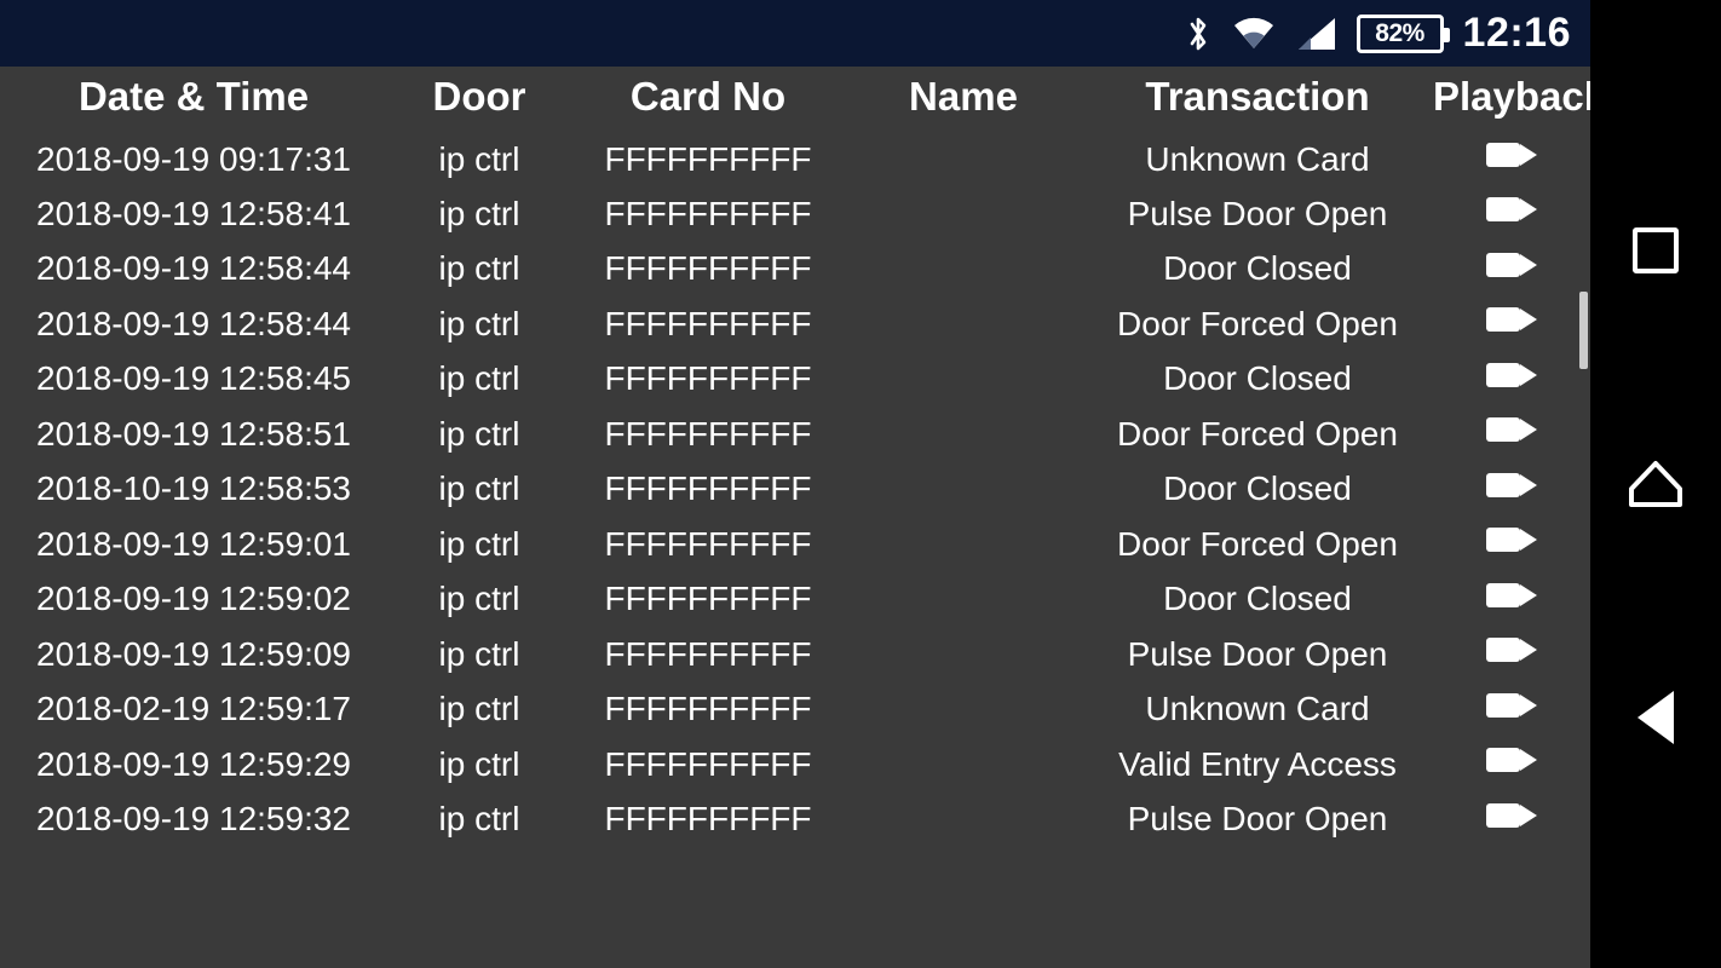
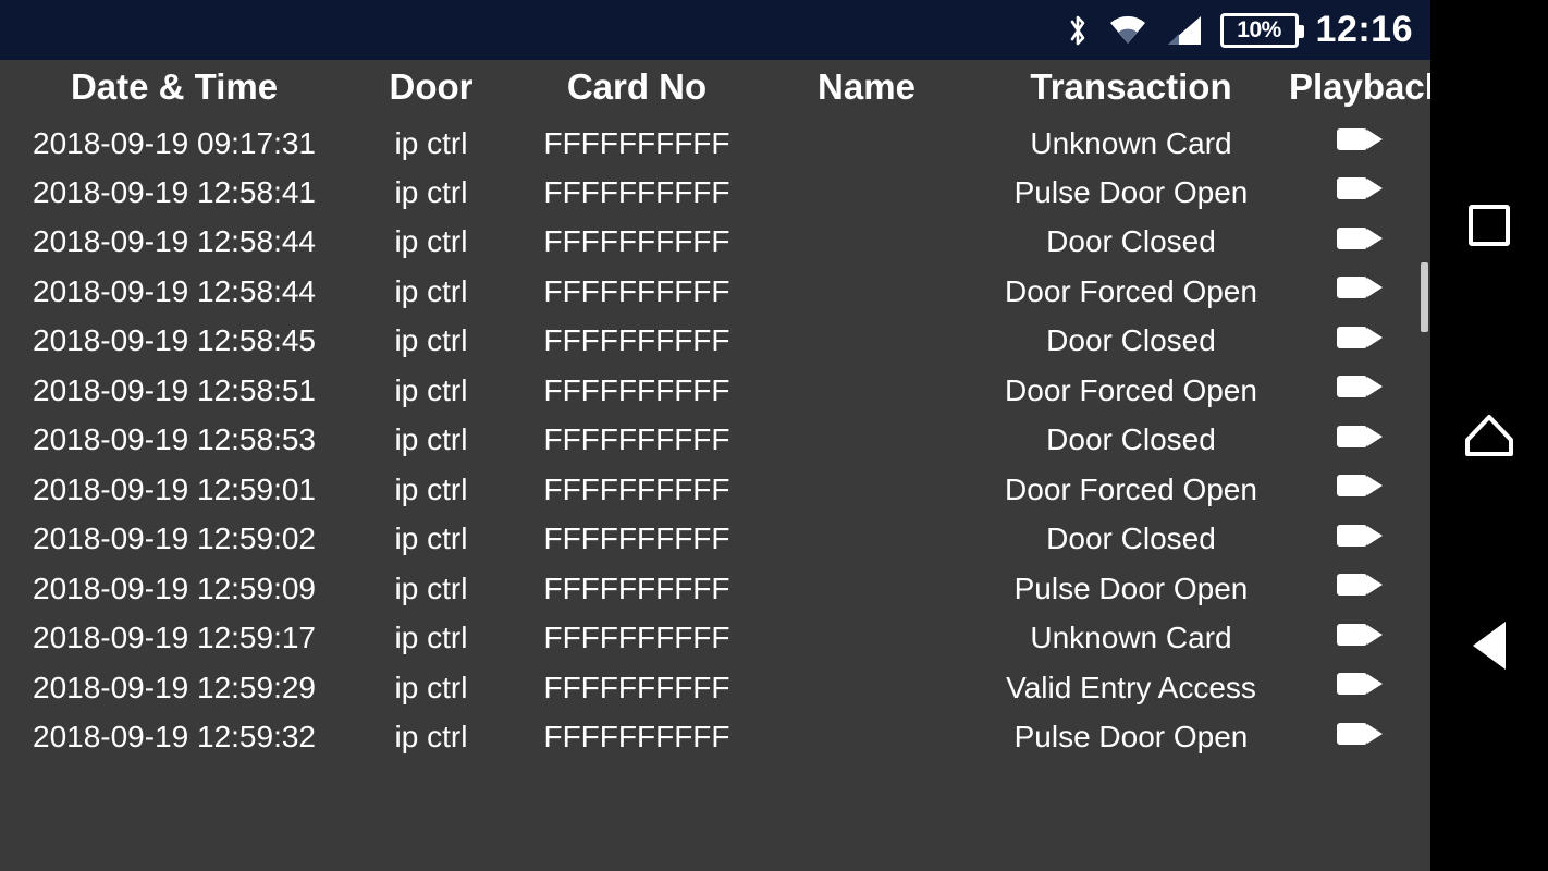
- 82%
+ 10%
  12:16
  Date & Time	Door	Card No	Name	Transaction	Playbac
  2018-09-19 09:17:31	ip ctrl	FFFFFFFFFF		Unknown Card
  2018-09-19 12:58:41	ip ctrl	FFFFFFFFFF		Pulse Door Open
  2018-09-19 12:58:44	ip ctrl	FFFFFFFFFF		Door Closed
  2018-09-19 12:58:44	ip ctrl	FFFFFFFFFF		Door Forced Open
  2018-09-19 12:58:45	ip ctrl	FFFFFFFFFF		Door Closed
  2018-09-19 12:58:51	ip ctrl	FFFFFFFFFF		Door Forced Open
- 2018-10-19 12:58:53	ip ctrl	FFFFFFFFFF		Door Closed
+ 2018-09-19 12:58:53	ip ctrl	FFFFFFFFFF		Door Closed
  2018-09-19 12:59:01	ip ctrl	FFFFFFFFFF		Door Forced Open
  2018-09-19 12:59:02	ip ctrl	FFFFFFFFFF		Door Closed
  2018-09-19 12:59:09	ip ctrl	FFFFFFFFFF		Pulse Door Open
- 2018-02-19 12:59:17	ip ctrl	FFFFFFFFFF		Unknown Card
+ 2018-09-19 12:59:17	ip ctrl	FFFFFFFFFF		Unknown Card
  2018-09-19 12:59:29	ip ctrl	FFFFFFFFFF		Valid Entry Access
  2018-09-19 12:59:32	ip ctrl	FFFFFFFFFF		Pulse Door Open
